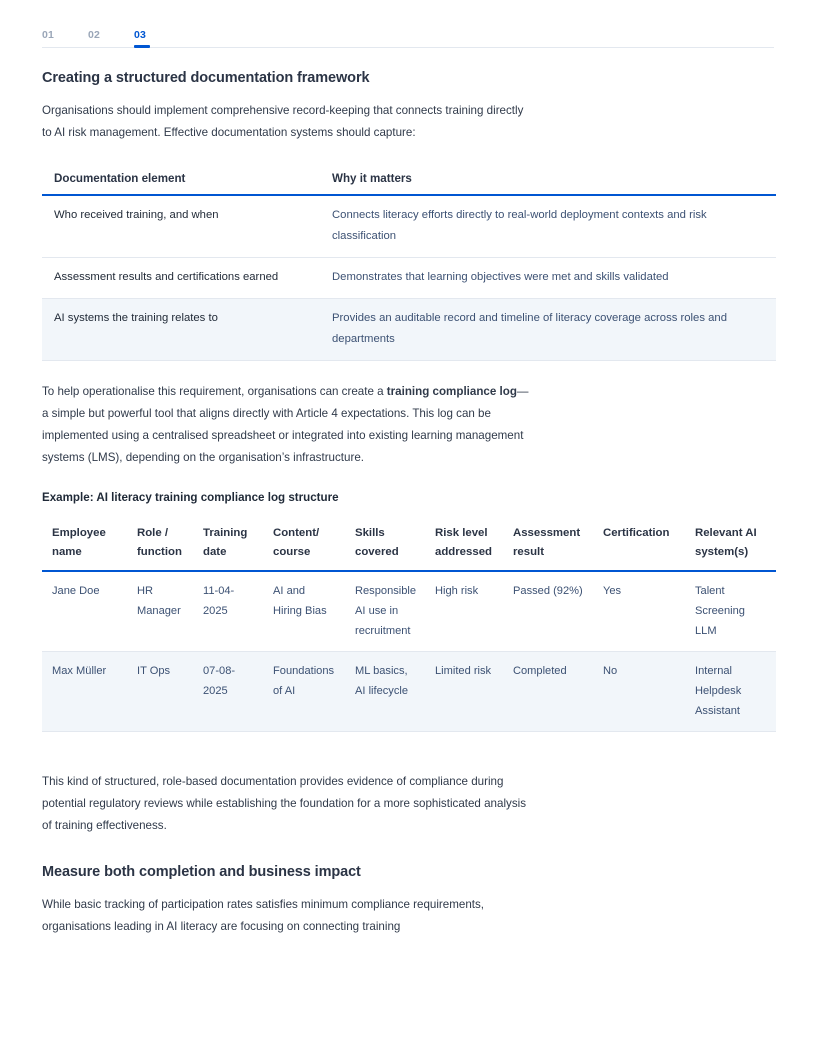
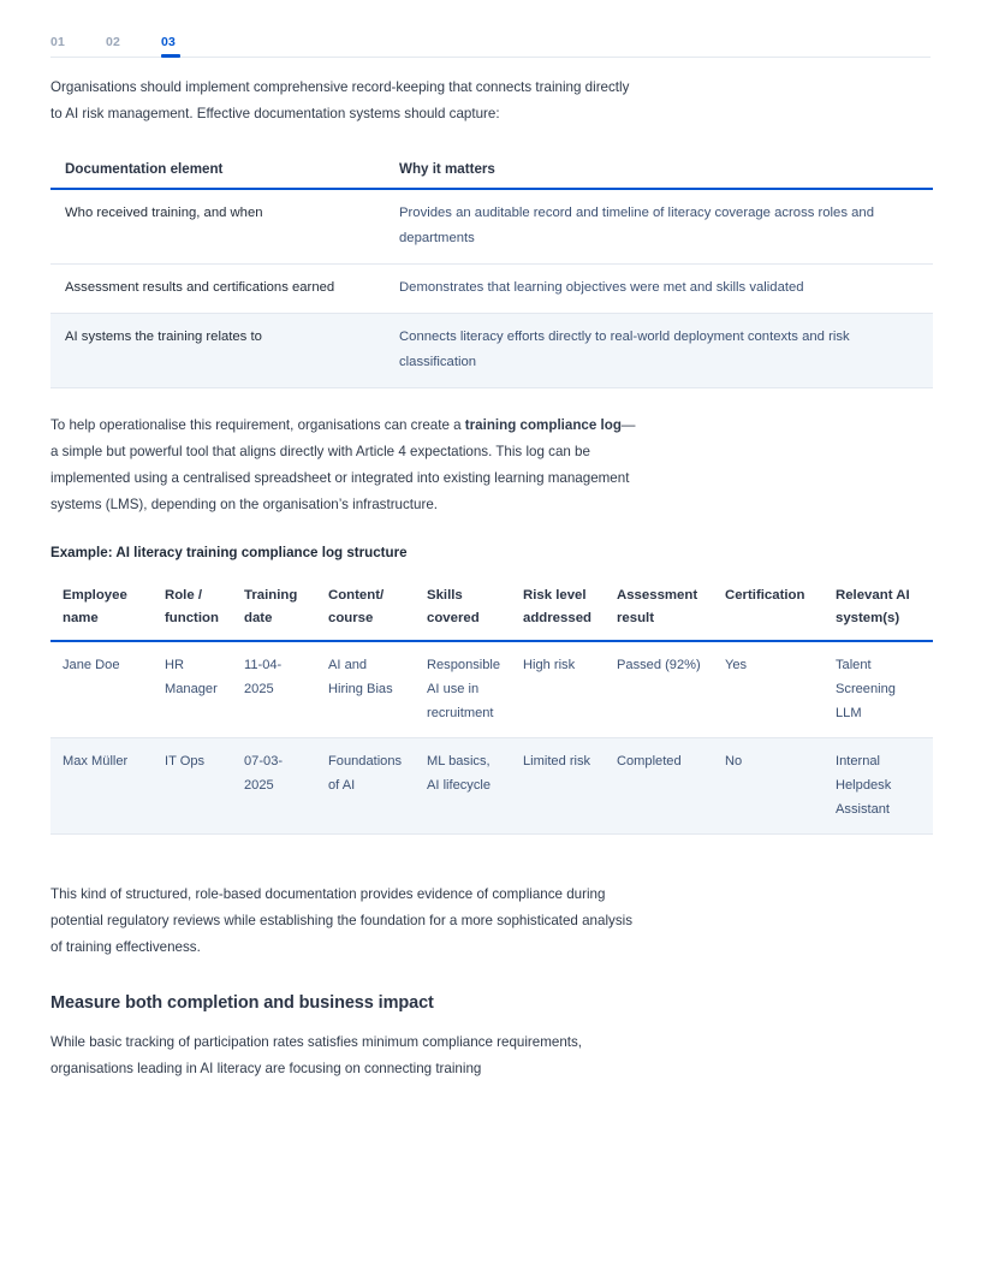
  01
  02
  03
- Creating a structured documentation framework
  Organisations should implement comprehensive record-keeping that connects training directly to AI risk management. Effective documentation systems should capture:
  Documentation element	Why it matters
- Who received training, and when	Connects literacy efforts directly to real-world deployment contexts and risk classification
+ Who received training, and when	Provides an auditable record and timeline of literacy coverage across roles and departments
  Assessment results and certifications earned	Demonstrates that learning objectives were met and skills validated
- AI systems the training relates to	Provides an auditable record and timeline of literacy coverage across roles and departments
+ AI systems the training relates to	Connects literacy efforts directly to real-world deployment contexts and risk classification
  To help operationalise this requirement, organisations can create a training compliance log—a simple but powerful tool that aligns directly with Article 4 expectations. This log can be implemented using a centralised spreadsheet or integrated into existing learning management systems (LMS), depending on the organisation’s infrastructure.
  Example: AI literacy training compliance log structure
  Employee name	Role / function	Training date	Content/ course	Skills covered	Risk level addressed	Assessment result	Certification	Relevant AI system(s)
  Jane Doe	HR Manager	11-04-2025	AI and Hiring Bias	Responsible AI use in recruitment	High risk	Passed (92%)	Yes	Talent Screening LLM
- Max Müller	IT Ops	07-08-2025	Foundations of AI	ML basics, AI lifecycle	Limited risk	Completed	No	Internal Helpdesk Assistant
+ Max Müller	IT Ops	07-03-2025	Foundations of AI	ML basics, AI lifecycle	Limited risk	Completed	No	Internal Helpdesk Assistant
  This kind of structured, role-based documentation provides evidence of compliance during potential regulatory reviews while establishing the foundation for a more sophisticated analysis of training effectiveness.
  Measure both completion and business impact
  While basic tracking of participation rates satisfies minimum compliance requirements, organisations leading in AI literacy are focusing on connecting training
